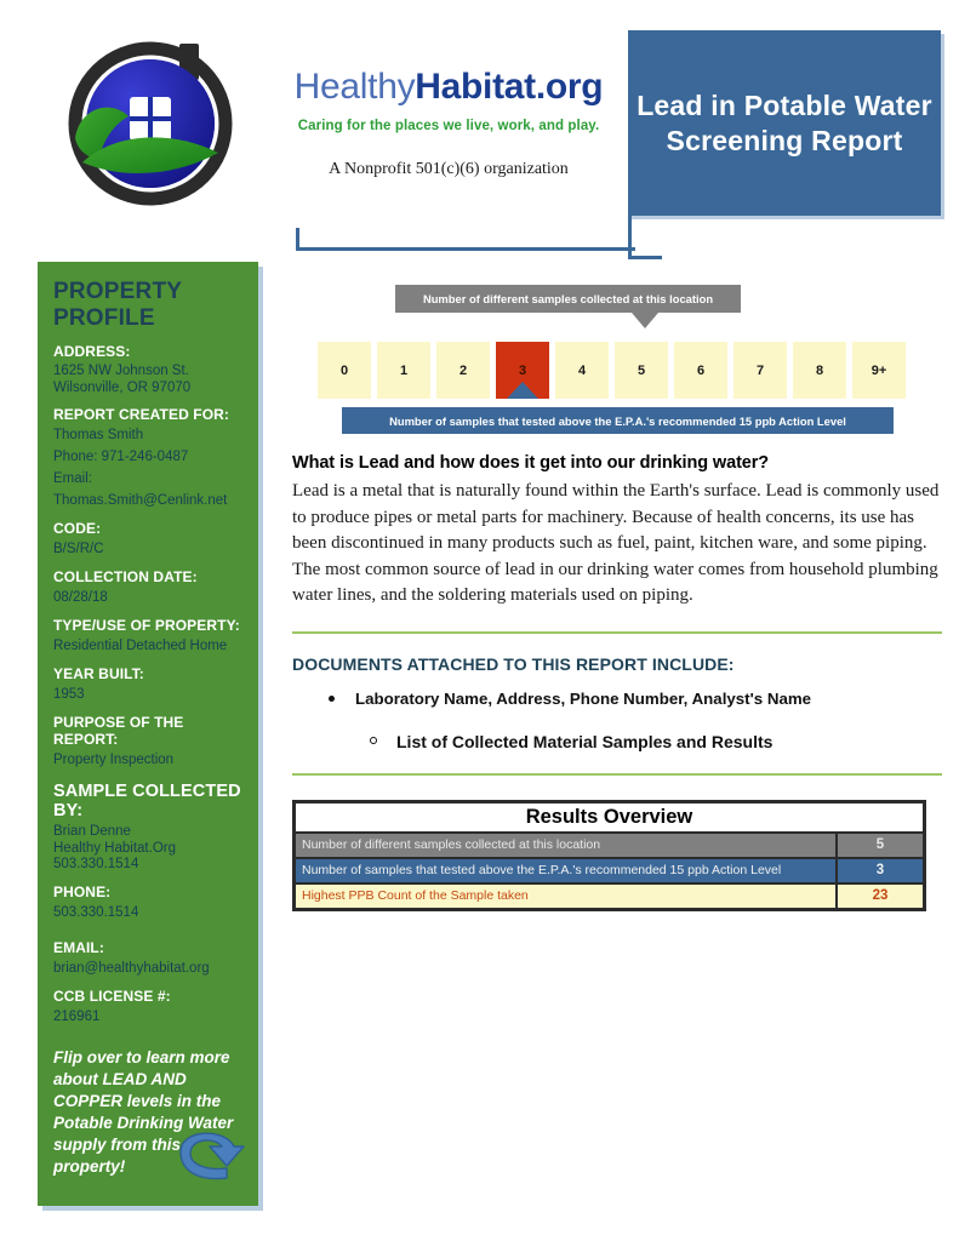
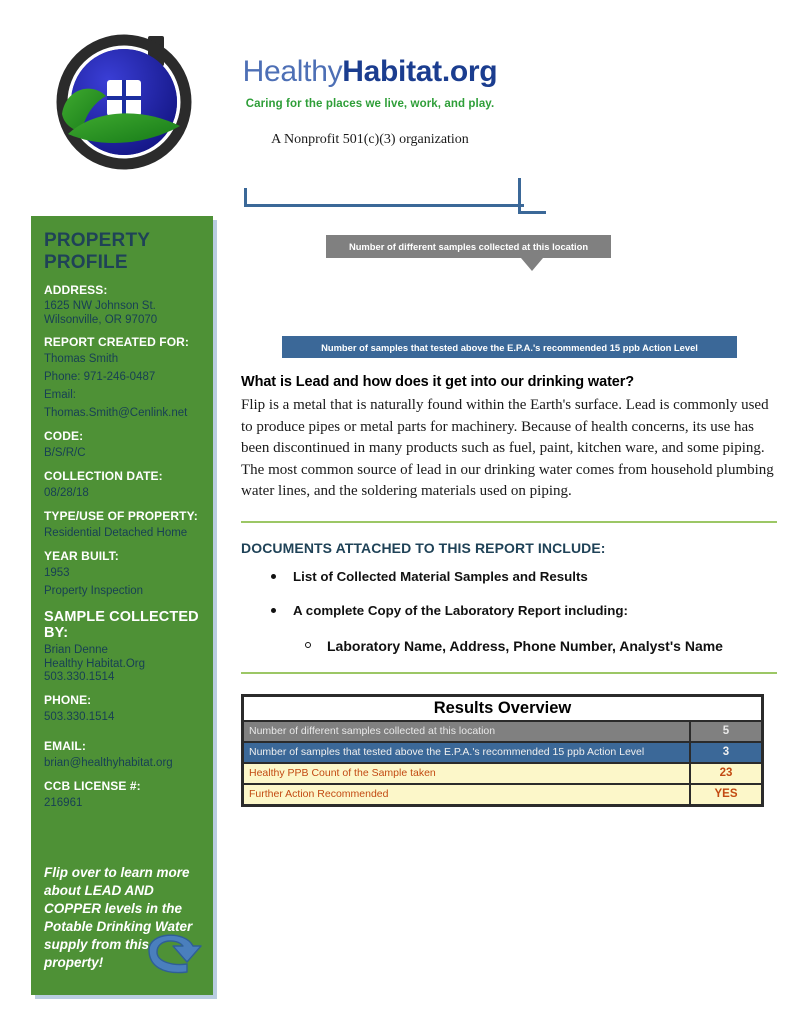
  HealthyHabitat.org
  Caring for the places we live, work, and play.
- A Nonprofit 501(c)(6) organization
+ A Nonprofit 501(c)(3) organization
- Lead in Potable Water Screening Report
  PROPERTY PROFILE
  ADDRESS:
  1625 NW Johnson St.
  Wilsonville, OR 97070
  REPORT CREATED FOR:
  Thomas Smith
  Phone: 971-246-0487
  Email:
  Thomas.Smith@Cenlink.net
  CODE:
  B/S/R/C
  COLLECTION DATE:
  08/28/18
  TYPE/USE OF PROPERTY:
  Residential Detached Home
  YEAR BUILT:
  1953
- PURPOSE OF THE REPORT:
  Property Inspection
  SAMPLE COLLECTED BY:
  Brian Denne
  Healthy Habitat.Org
  503.330.1514
  PHONE:
  503.330.1514
  EMAIL:
  brian@healthyhabitat.org
  CCB LICENSE #:
  216961
  Flip over to learn more about LEAD AND COPPER levels in the Potable Drinking Water supply from this property!
  Number of different samples collected at this location
- 0
- 1
- 2
- 3
- 4
- 5
- 6
- 7
- 8
- 9+
  Number of samples that tested above the E.P.A.'s recommended 15 ppb Action Level
  What is Lead and how does it get into our drinking water?
- Lead is a metal that is naturally found within the Earth's surface. Lead is commonly used to produce pipes or metal parts for machinery. Because of health concerns, its use has been discontinued in many products such as fuel, paint, kitchen ware, and some piping. The most common source of lead in our drinking water comes from household plumbing water lines, and the soldering materials used on piping.
+ Flip is a metal that is naturally found within the Earth's surface. Lead is commonly used to produce pipes or metal parts for machinery. Because of health concerns, its use has been discontinued in many products such as fuel, paint, kitchen ware, and some piping. The most common source of lead in our drinking water comes from household plumbing water lines, and the soldering materials used on piping.
  DOCUMENTS ATTACHED TO THIS REPORT INCLUDE:
- Laboratory Name, Address, Phone Number, Analyst's Name
+ List of Collected Material Samples and Results
+ A complete Copy of the Laboratory Report including:
- List of Collected Material Samples and Results
+ Laboratory Name, Address, Phone Number, Analyst's Name
  Results Overview
  Number of different samples collected at this location	5
  Number of samples that tested above the E.P.A.'s recommended 15 ppb Action Level	3
- Highest PPB Count of the Sample taken	23
+ Healthy PPB Count of the Sample taken	23
+ Further Action Recommended	YES
